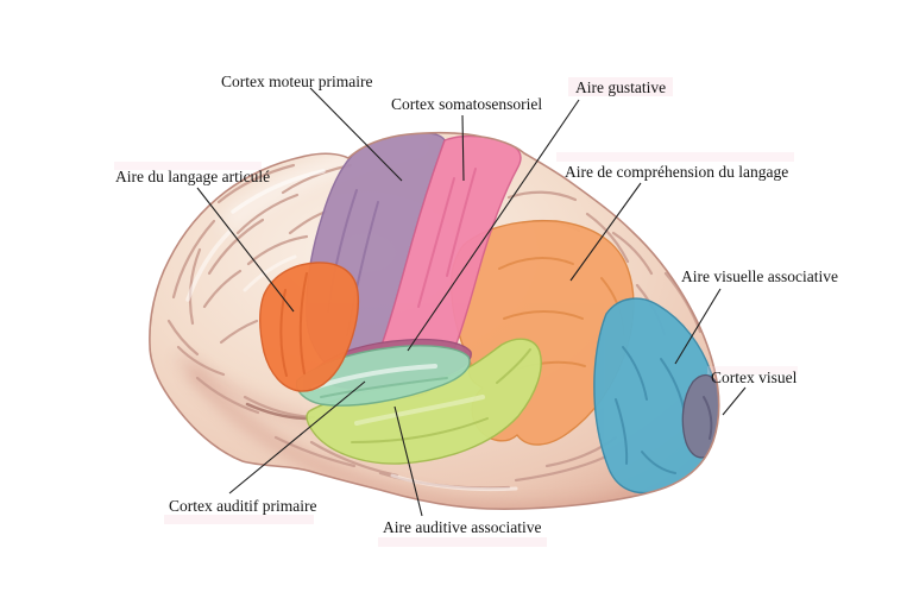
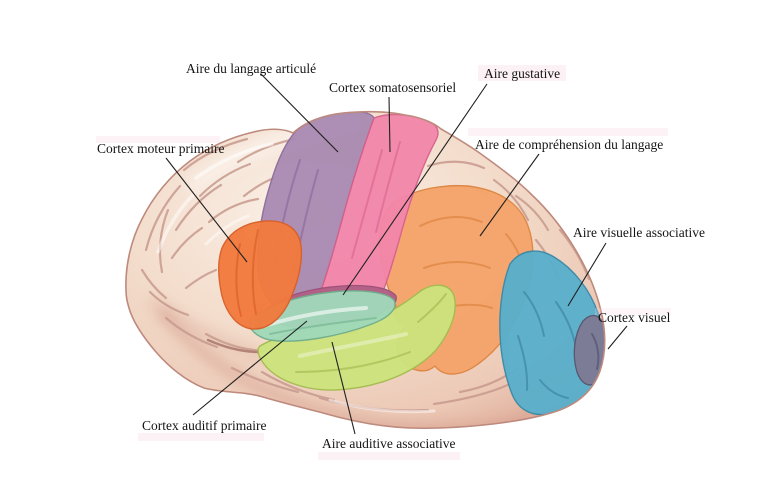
- Cortex moteur primaire
+ Aire du langage articulé
  Cortex somatosensoriel
  Aire gustative
  Aire de compréhension du langage
  Aire visuelle associative
  Cortex visuel
- Aire du langage articulé
+ Cortex moteur primaire
  Cortex auditif primaire
  Aire auditive associative
